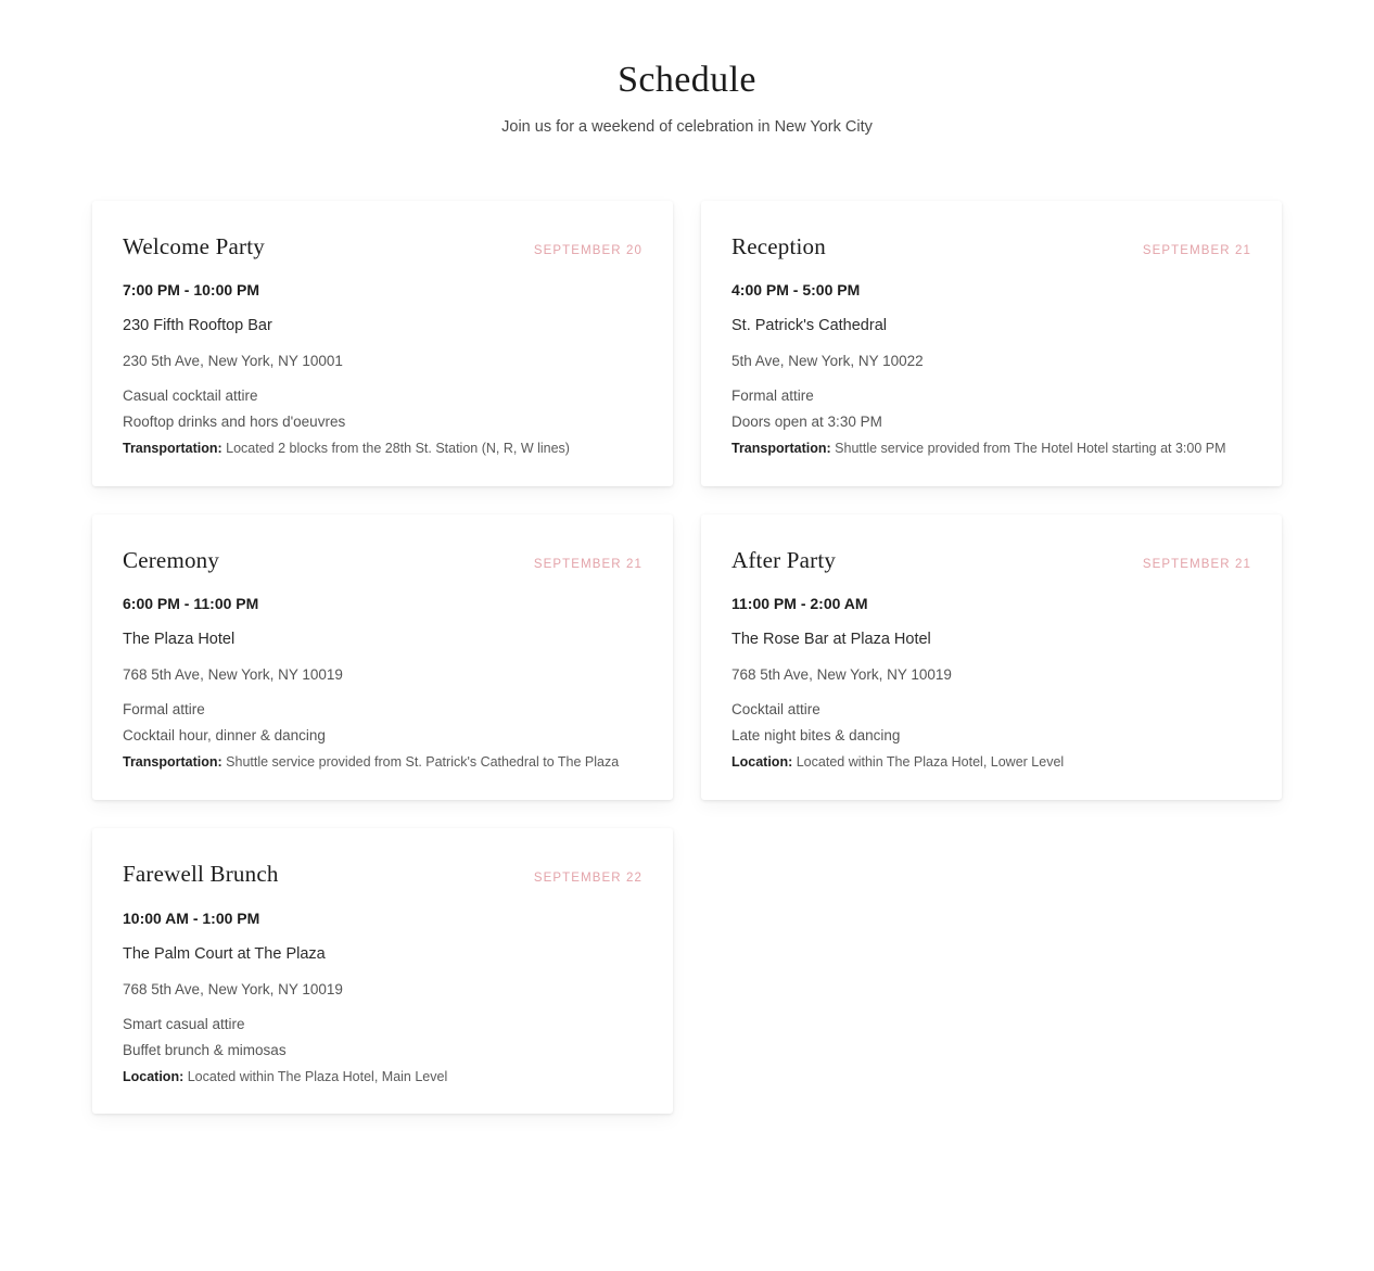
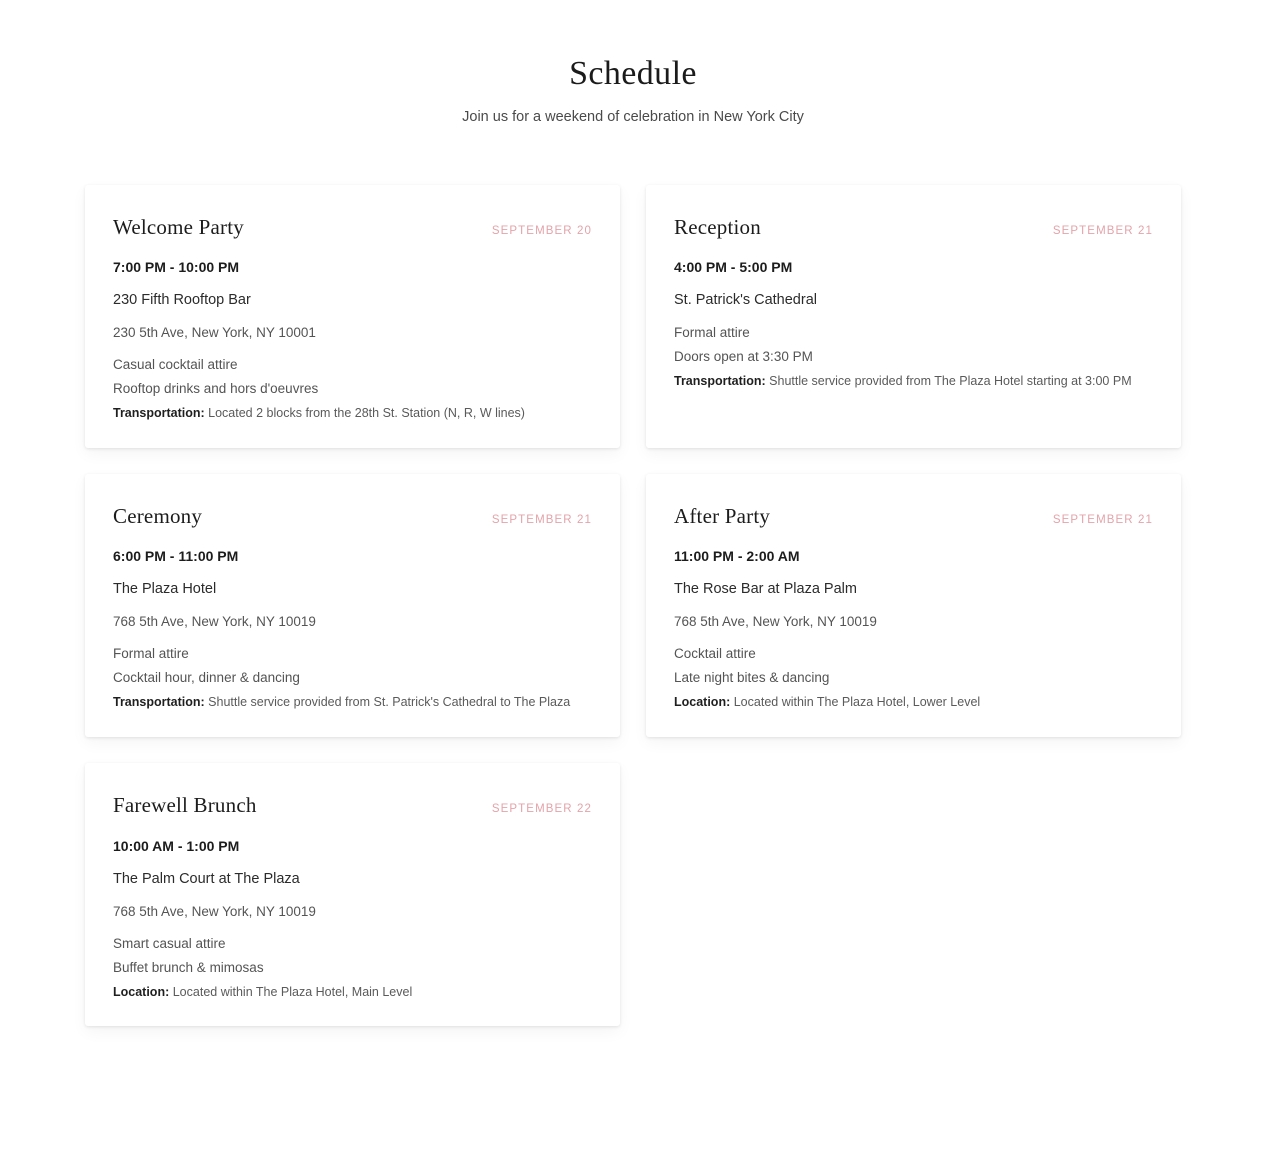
  Schedule
  Join us for a weekend of celebration in New York City
  Welcome Party
  SEPTEMBER 20
  7:00 PM - 10:00 PM
  230 Fifth Rooftop Bar
  230 5th Ave, New York, NY 10001
  Casual cocktail attire
  Rooftop drinks and hors d'oeuvres
  Transportation: Located 2 blocks from the 28th St. Station (N, R, W lines)
  Reception
  SEPTEMBER 21
  4:00 PM - 5:00 PM
  St. Patrick's Cathedral
- 5th Ave, New York, NY 10022
  Formal attire
  Doors open at 3:30 PM
- Transportation: Shuttle service provided from The Hotel Hotel starting at 3:00 PM
+ Transportation: Shuttle service provided from The Plaza Hotel starting at 3:00 PM
  Ceremony
  SEPTEMBER 21
  6:00 PM - 11:00 PM
  The Plaza Hotel
  768 5th Ave, New York, NY 10019
  Formal attire
  Cocktail hour, dinner & dancing
  Transportation: Shuttle service provided from St. Patrick's Cathedral to The Plaza
  After Party
  SEPTEMBER 21
  11:00 PM - 2:00 AM
- The Rose Bar at Plaza Hotel
+ The Rose Bar at Plaza Palm
  768 5th Ave, New York, NY 10019
  Cocktail attire
  Late night bites & dancing
  Location: Located within The Plaza Hotel, Lower Level
  Farewell Brunch
  SEPTEMBER 22
  10:00 AM - 1:00 PM
  The Palm Court at The Plaza
  768 5th Ave, New York, NY 10019
  Smart casual attire
  Buffet brunch & mimosas
  Location: Located within The Plaza Hotel, Main Level
